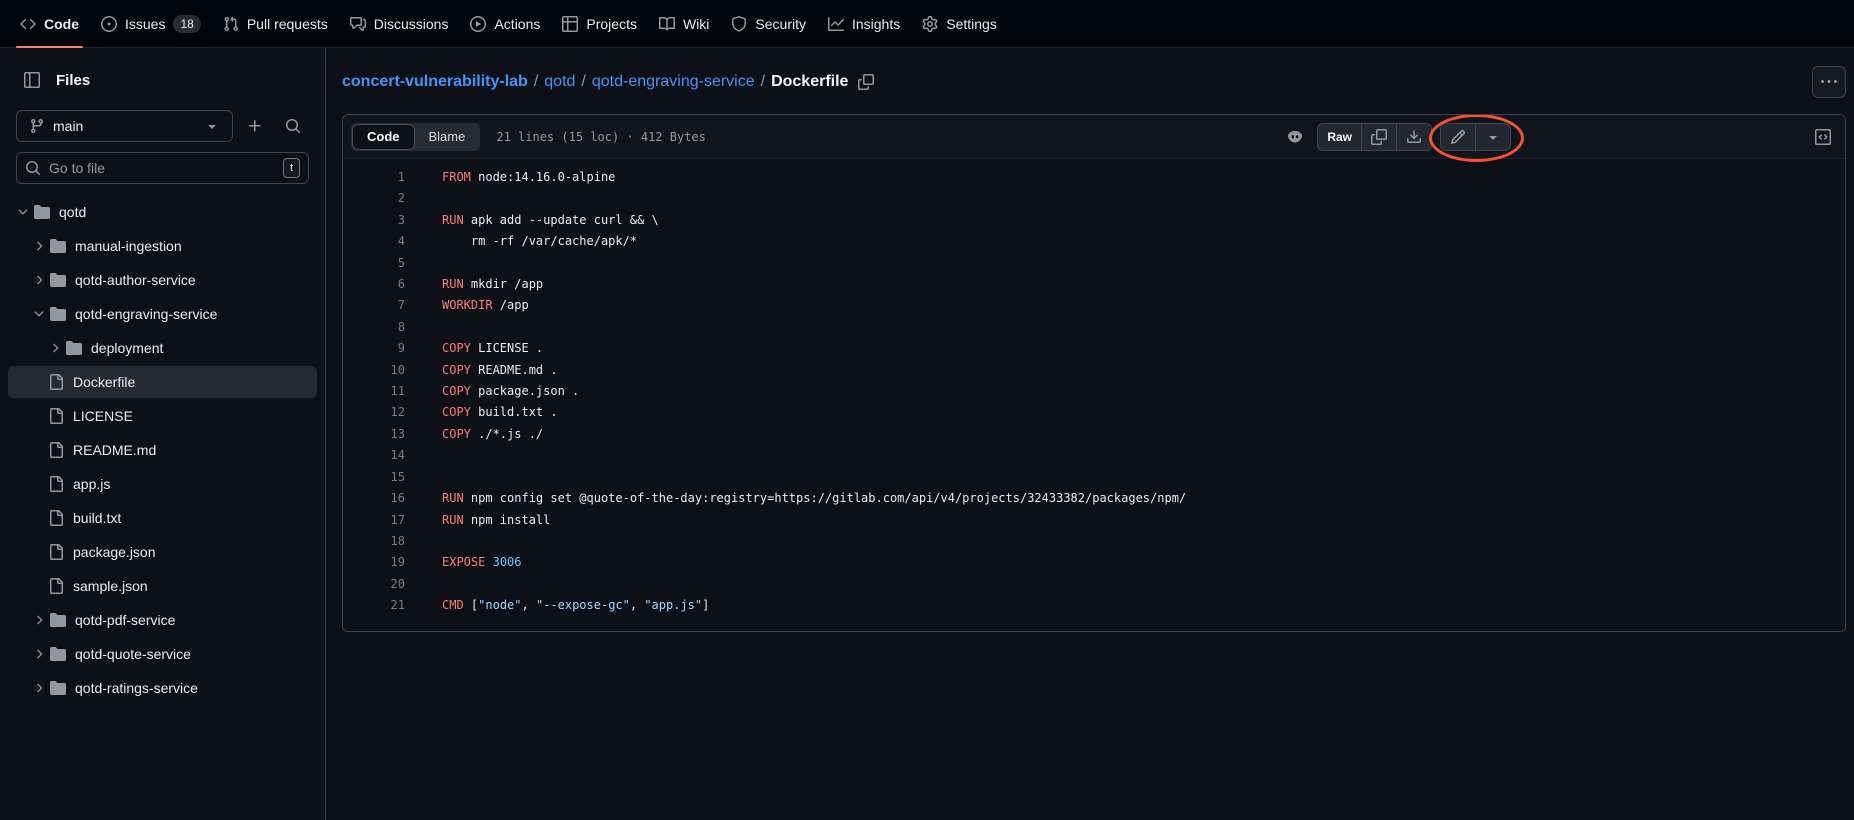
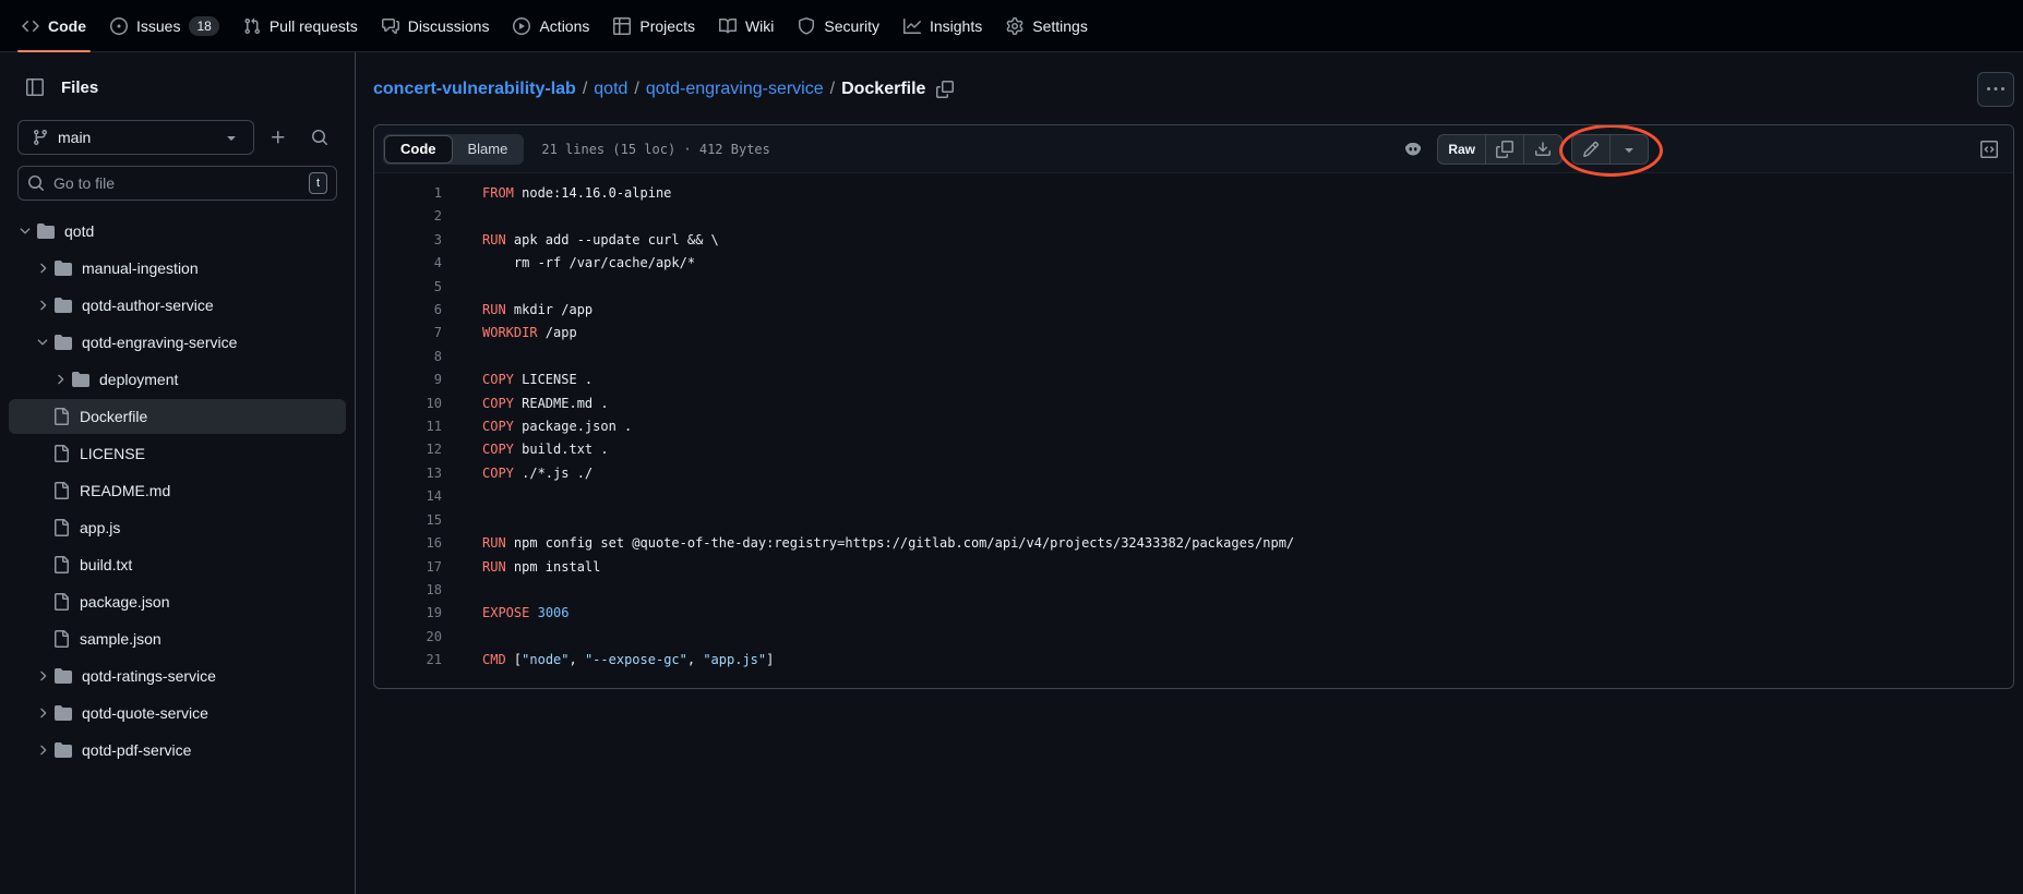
  Code
  Issues
  18
  Pull requests
  Discussions
  Actions
  Projects
  Wiki
  Security
  Insights
  Settings
  Files
  main
  Go to file
  t
  qotd
  manual-ingestion
  qotd-author-service
  qotd-engraving-service
  deployment
  Dockerfile
  LICENSE
  README.md
  app.js
  build.txt
  package.json
  sample.json
- qotd-pdf-service
+ qotd-ratings-service
  qotd-quote-service
- qotd-ratings-service
+ qotd-pdf-service
  concert-vulnerability-lab
  /
  qotd
  /
  qotd-engraving-service
  /
  Dockerfile
  Code
  Blame
  21 lines (15 loc) · 412 Bytes
  Raw
  1
  FROM node:14.16.0-alpine
  2
  3
  RUN apk add --update curl && \
  4
  rm -rf /var/cache/apk/*
  5
  6
  RUN mkdir /app
  7
  WORKDIR /app
  8
  9
  COPY LICENSE .
  10
  COPY README.md .
  11
  COPY package.json .
  12
  COPY build.txt .
  13
  COPY ./*.js ./
  14
  15
  16
  RUN npm config set @quote-of-the-day:registry=https://gitlab.com/api/v4/projects/32433382/packages/npm/
  17
  RUN npm install
  18
  19
  EXPOSE 3006
  20
  21
  CMD ["node", "--expose-gc", "app.js"]
